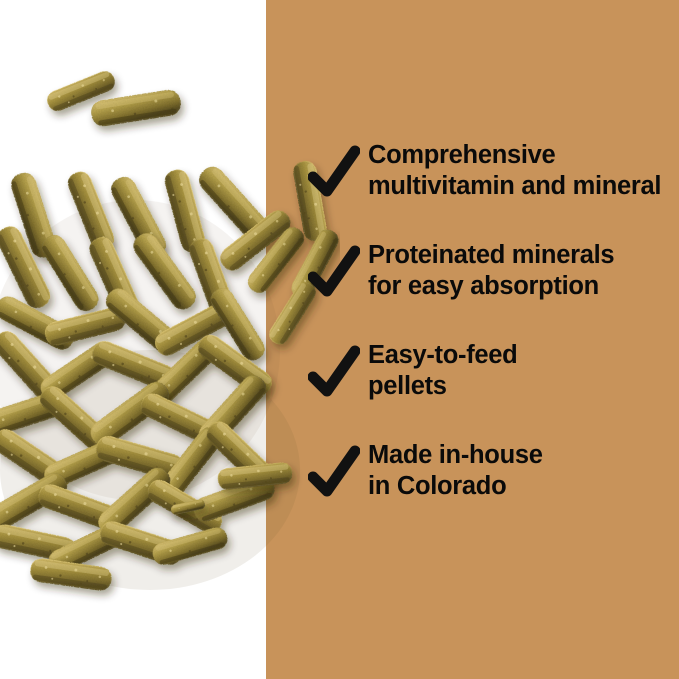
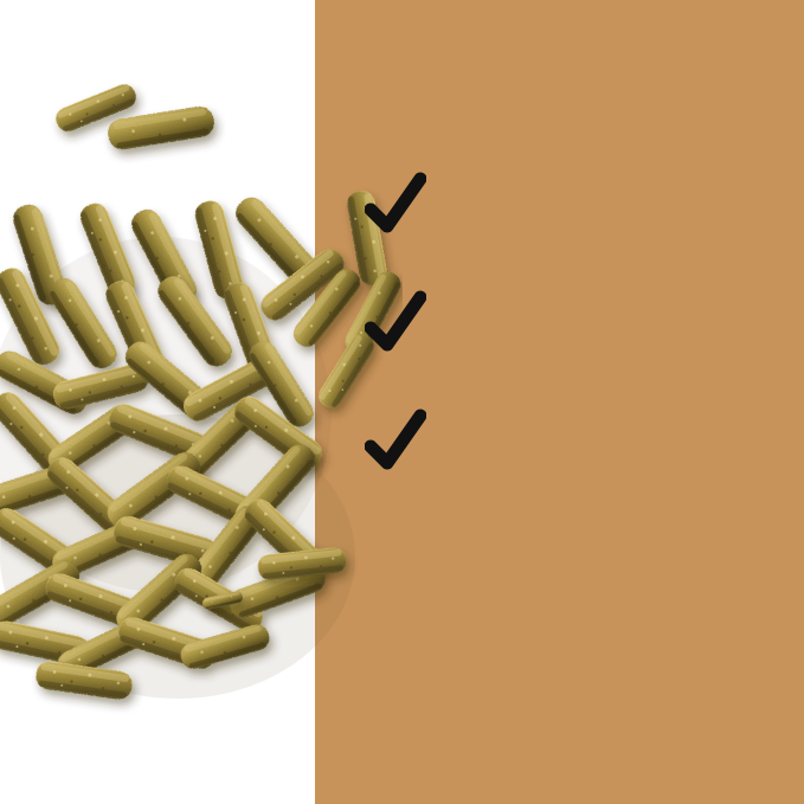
- Comprehensive
- multivitamin and mineral
- Proteinated minerals
- for easy absorption
- Easy-to-feed
- pellets
- Made in-house
- in Colorado
